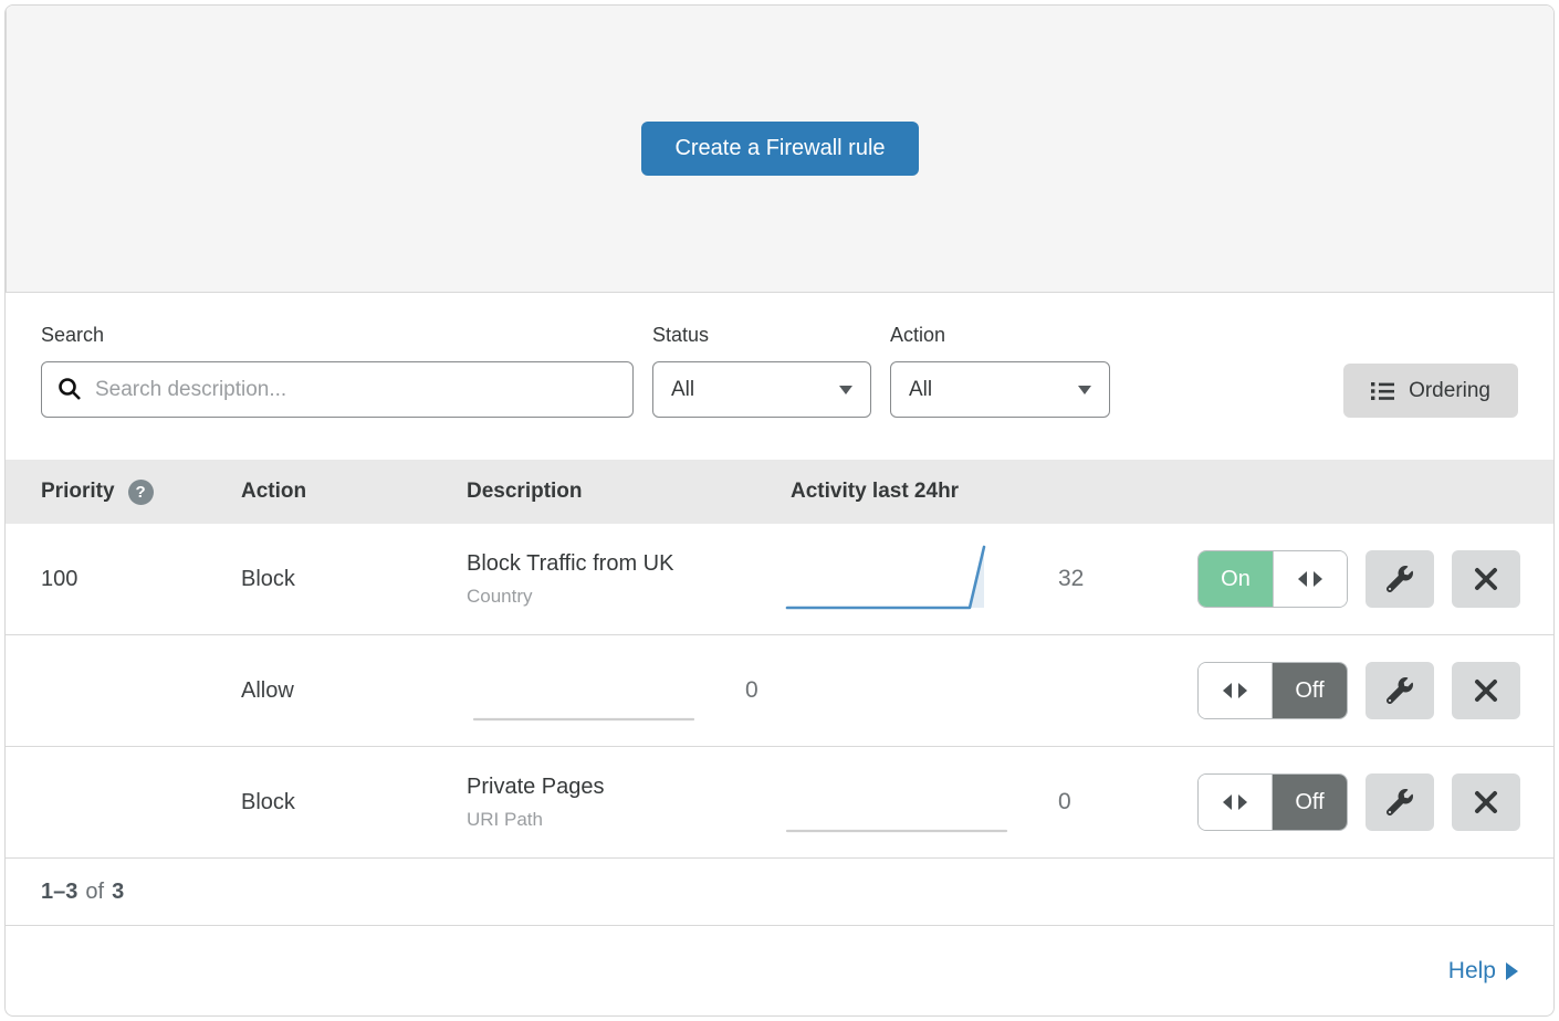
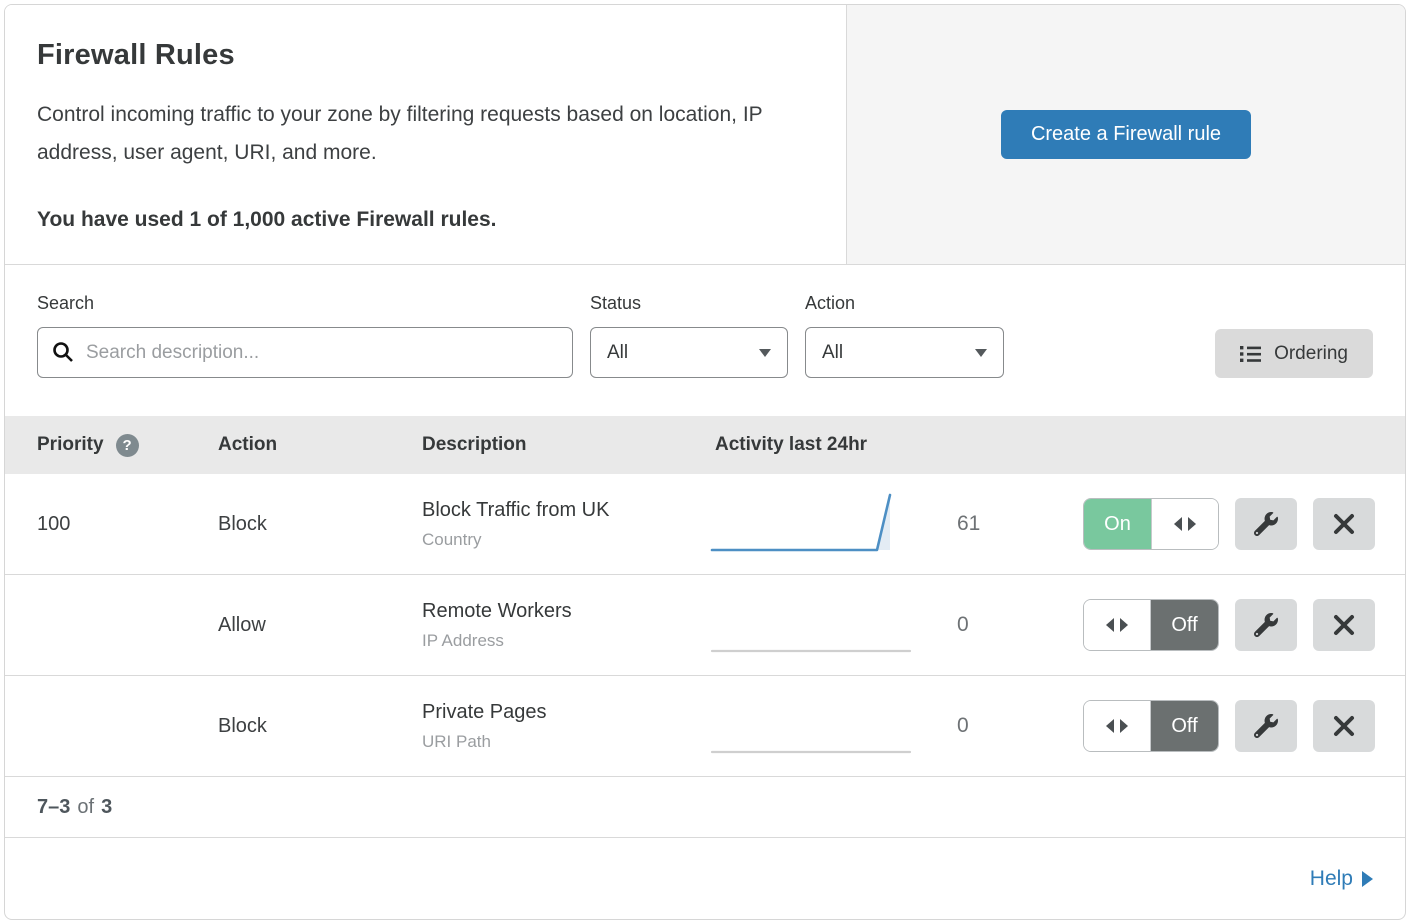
+ Firewall Rules
+ Control incoming traffic to your zone by filtering requests based on location, IP address, user agent, URI, and more.
+ You have used 1 of 1,000 active Firewall rules.
  Create a Firewall rule
  Search
  Search description...
  Status
  All
  Action
  All
  Ordering
  Priority
  ?
  Action
  Description
  Activity last 24hr
  100
  Block
  Block Traffic from UK
  Country
- 32
+ 61
  On
  Allow
+ Remote Workers
+ IP Address
  0
  Off
  Block
  Private Pages
  URI Path
  0
  Off
- 1–3
+ 7–3
  of
  3
  Help
